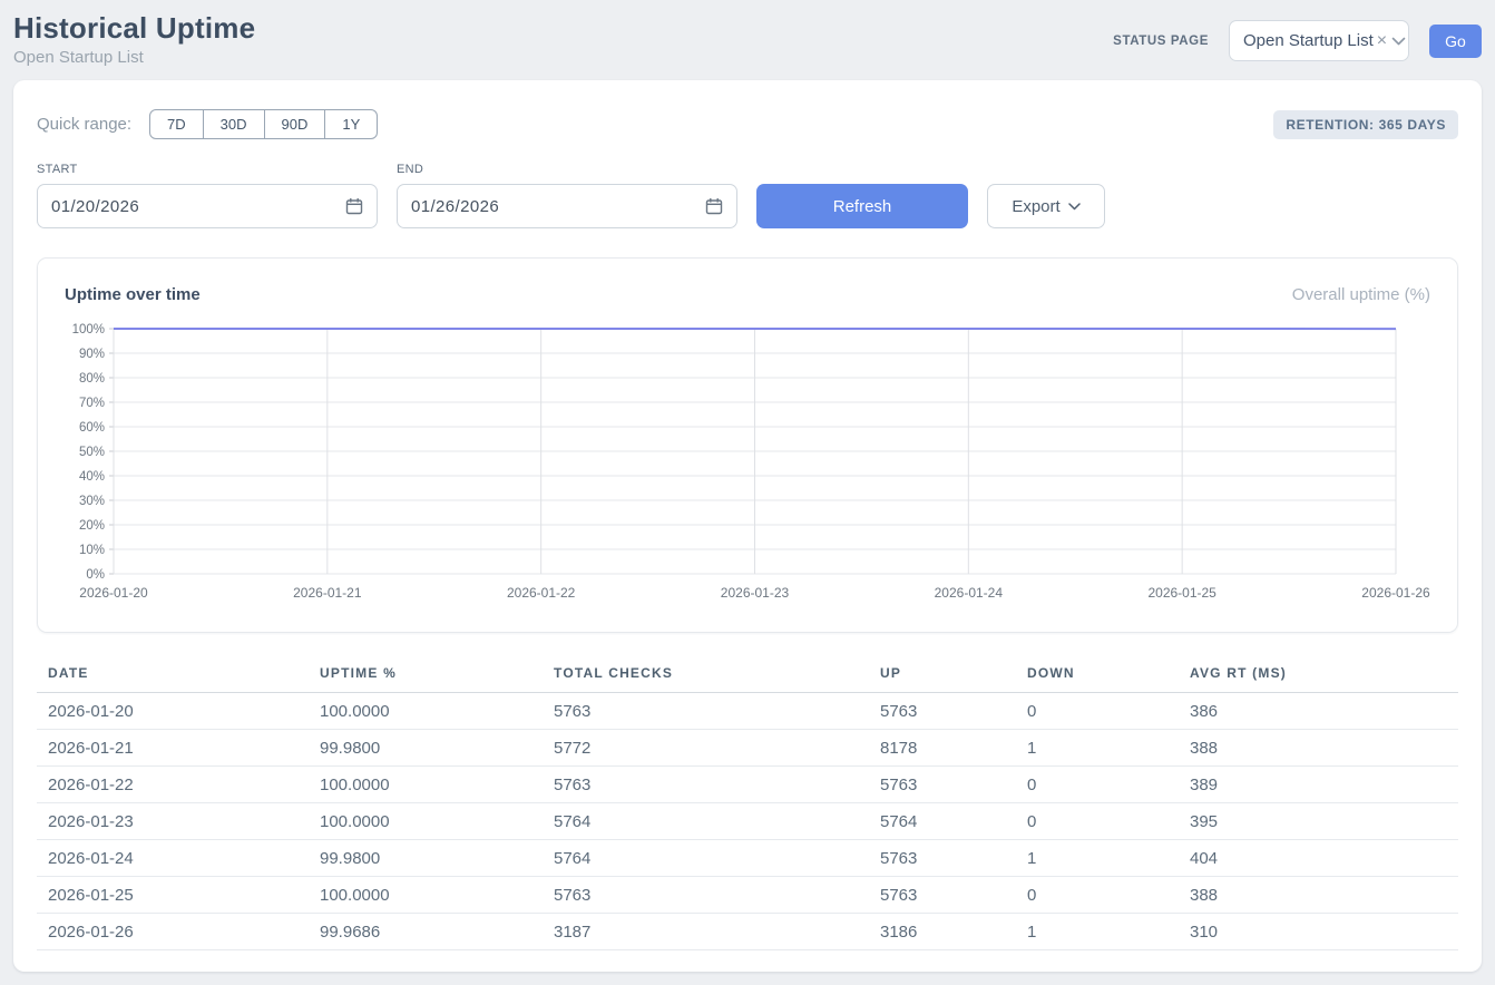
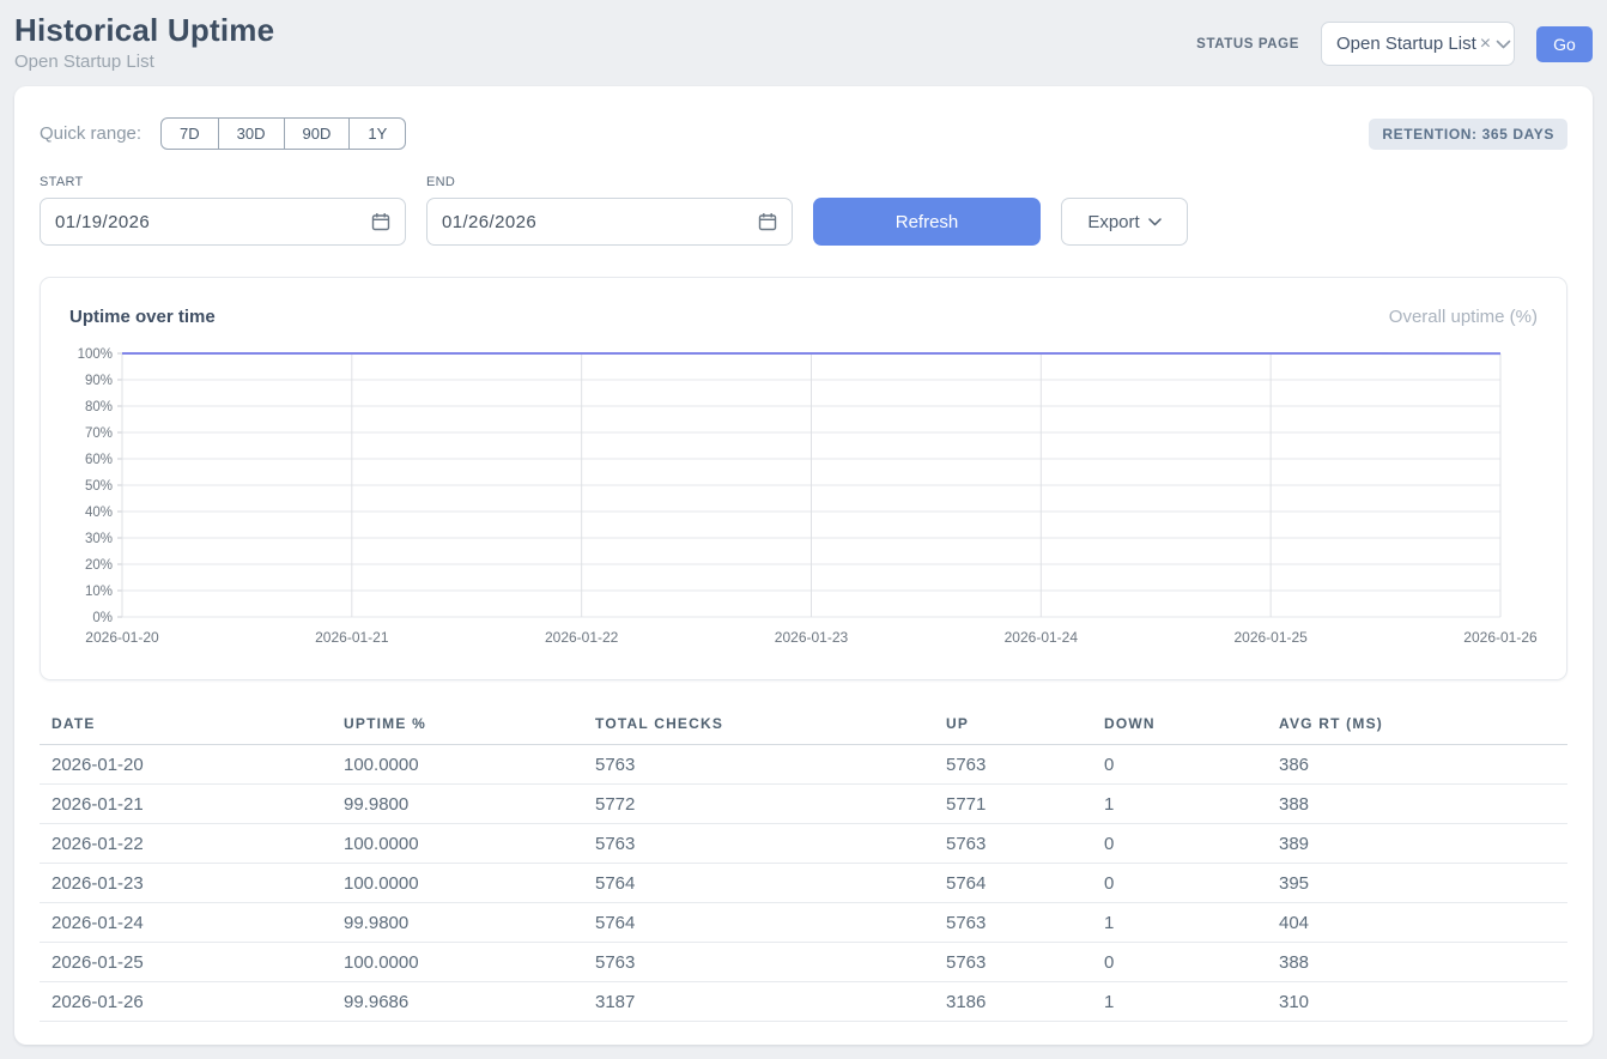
  Historical Uptime
  Open Startup List
  STATUS PAGE
  Open Startup List
  ×
  Go
  Quick range:
  7D
  30D
  90D
  1Y
  RETENTION: 365 DAYS
  START
- 01/20/2026
+ 01/19/2026
  END
  01/26/2026
  Refresh
  Export
  Uptime over time
  Overall uptime (%)
  100%
  90%
  80%
  70%
  60%
  50%
  40%
  30%
  20%
  10%
  0%
  2026-01-20
  2026-01-21
  2026-01-22
  2026-01-23
  2026-01-24
  2026-01-25
  2026-01-26
  DATE	UPTIME %	TOTAL CHECKS	UP	DOWN	AVG RT (MS)
  2026-01-20	100.0000	5763	5763	0	386
- 2026-01-21	99.9800	5772	8178	1	388
+ 2026-01-21	99.9800	5772	5771	1	388
  2026-01-22	100.0000	5763	5763	0	389
  2026-01-23	100.0000	5764	5764	0	395
  2026-01-24	99.9800	5764	5763	1	404
  2026-01-25	100.0000	5763	5763	0	388
  2026-01-26	99.9686	3187	3186	1	310
